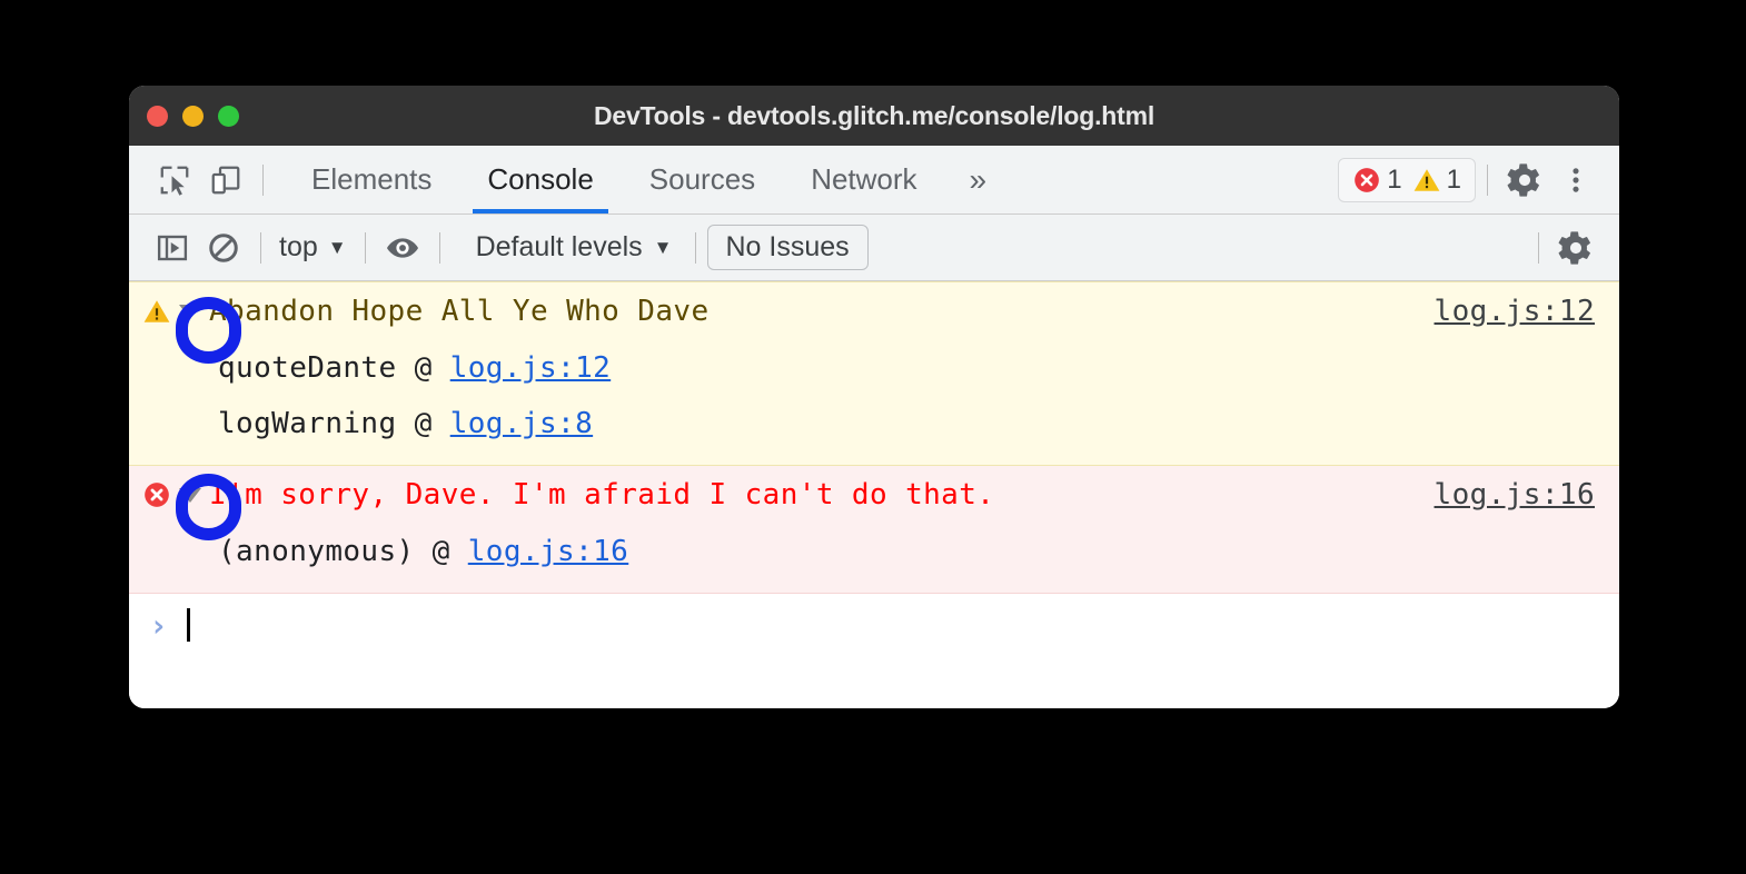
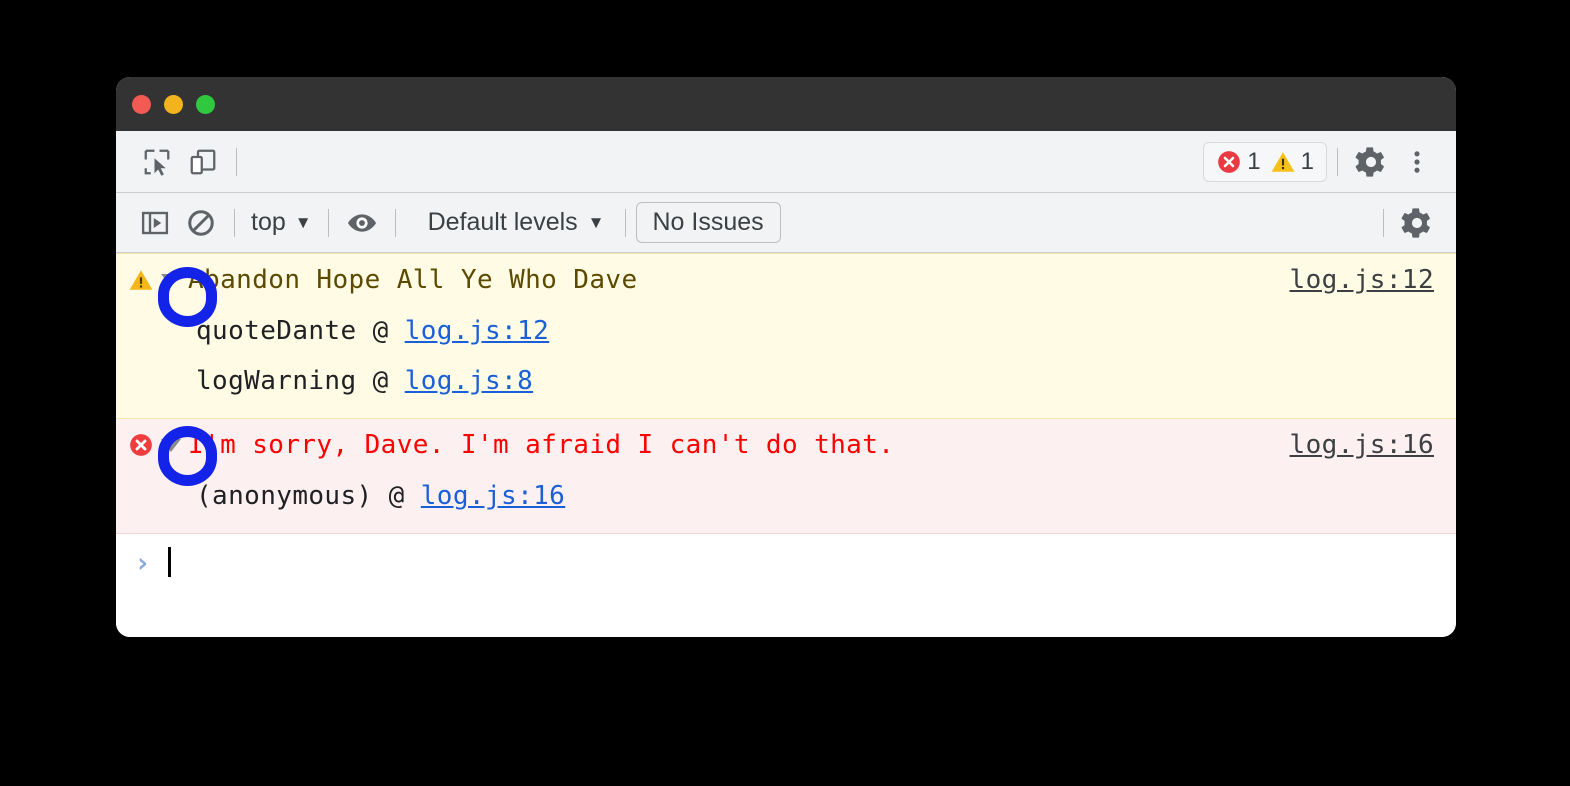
- DevTools - devtools.glitch.me/console/log.html
- Elements
- Console
- Sources
- Network
- »
  1
  1
  top
  ▼
  Default levels
  ▼
  No Issues
  Abandon Hope All Ye Who Dave
  log.js:12
  quoteDante @ log.js:12
  logWarning @ log.js:8
  I'm sorry, Dave. I'm afraid I can't do that.
  log.js:16
  (anonymous) @ log.js:16
  ›
